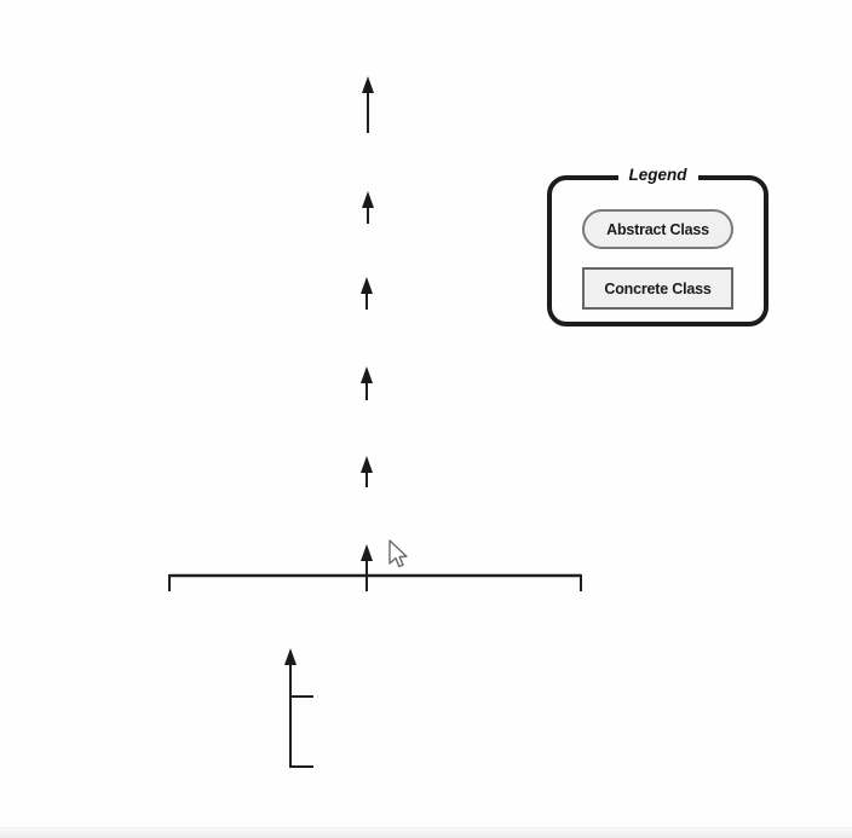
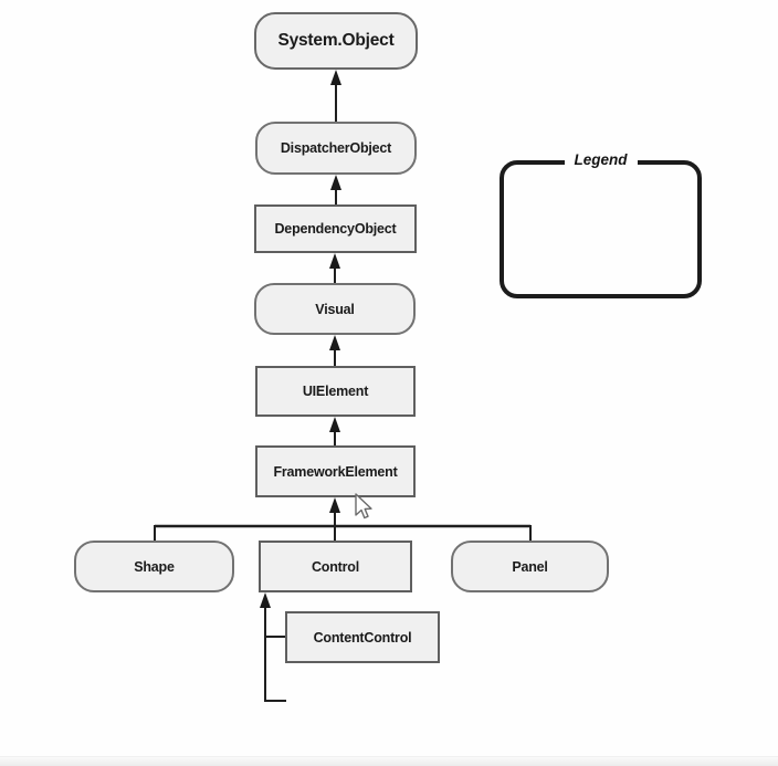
+ System.Object
+ DispatcherObject
+ DependencyObject
+ Visual
+ UIElement
+ FrameworkElement
+ Shape
+ Control
+ Panel
+ ContentControl
  Legend
- Abstract Class
- Concrete Class
